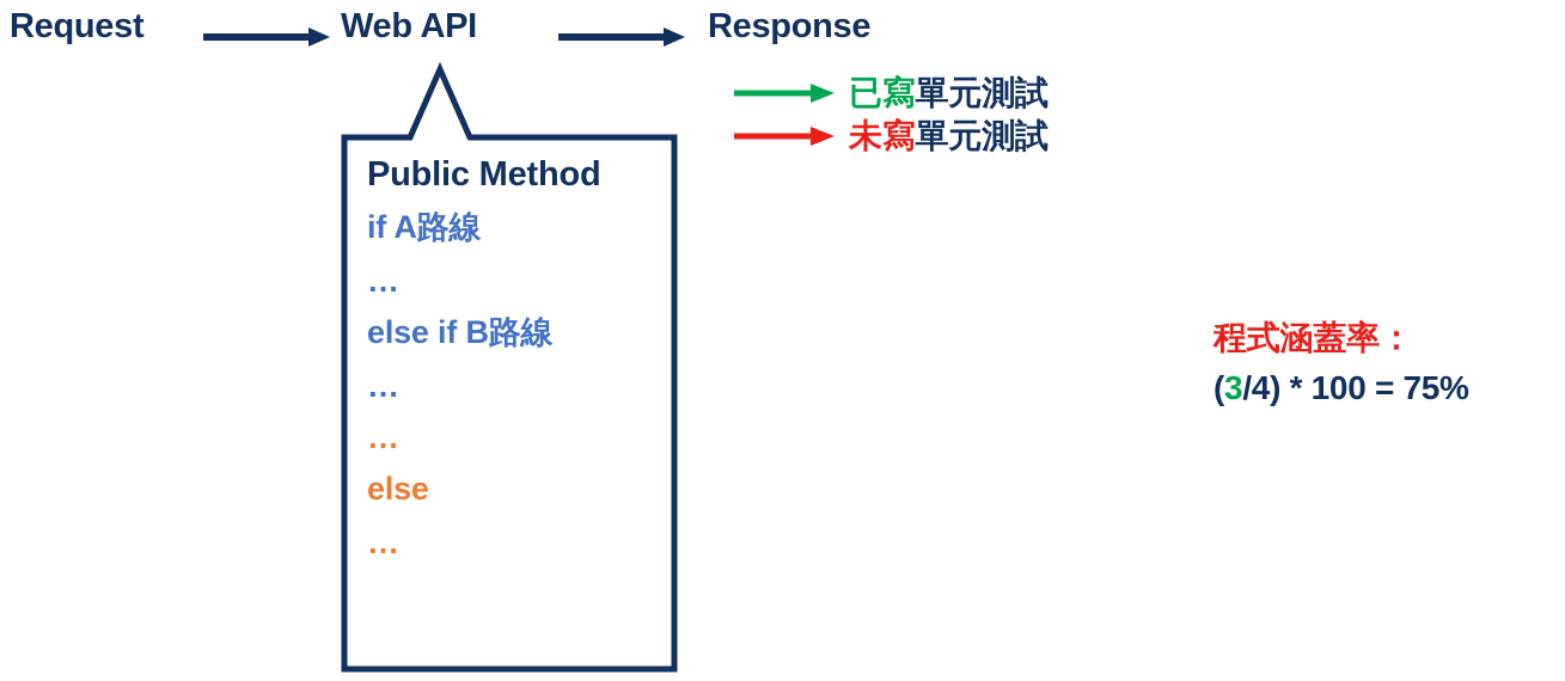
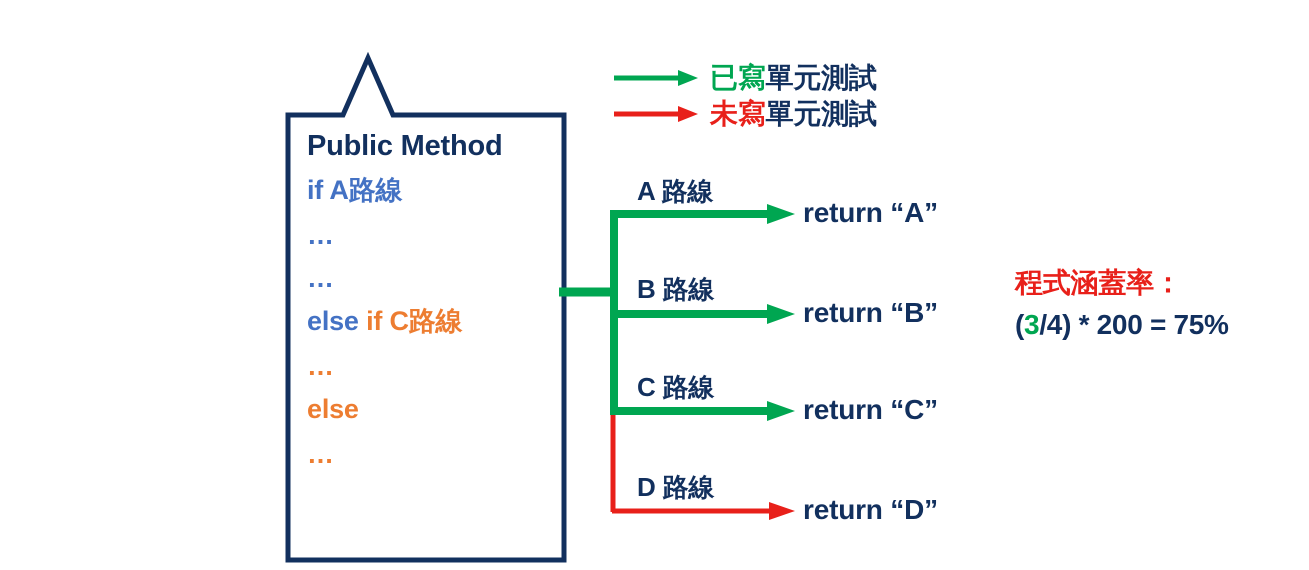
- Request
- Web API
- Response
  Public Method
  if A路線
  …
- else if B路線
  …
+ else if C路線
  …
  else
  …
  已寫單元測試
  未寫單元測試
+ A 路線
+ B 路線
+ C 路線
+ D 路線
+ return “A”
+ return “B”
+ return “C”
+ return “D”
  程式涵蓋率：
- (3/4) * 100 = 75%
+ (3/4) * 200 = 75%
